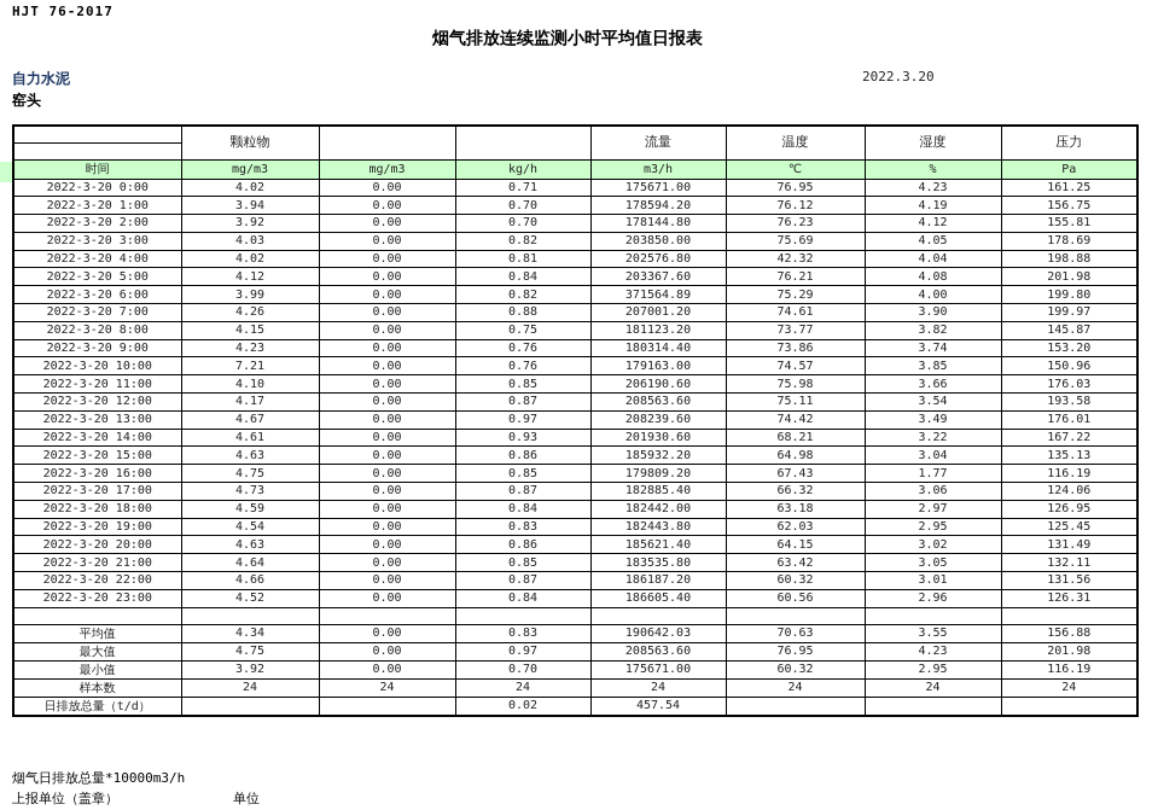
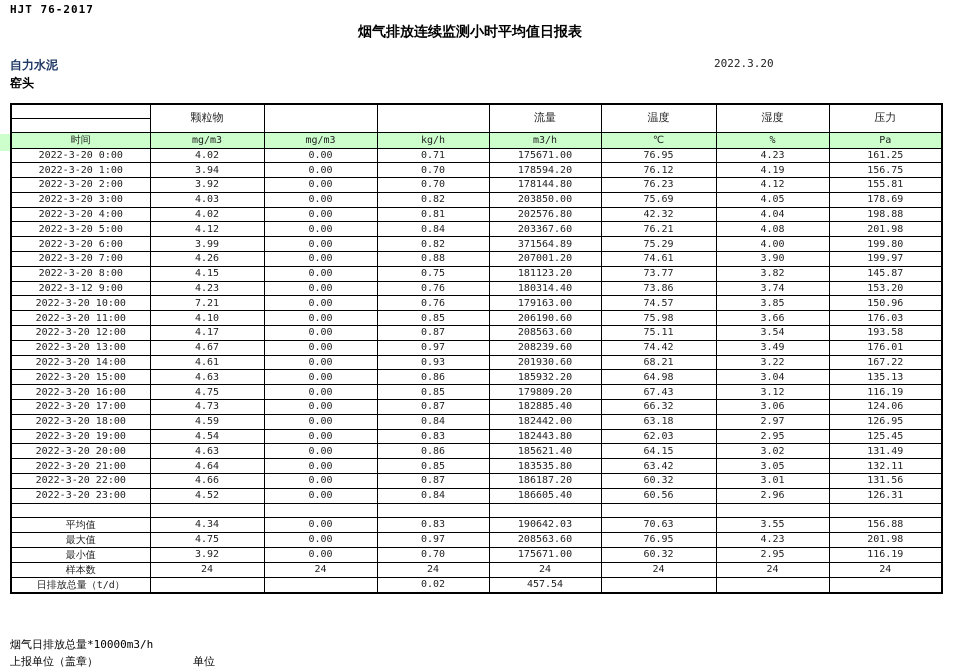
  HJT 76-2017
  烟气排放连续监测小时平均值日报表
  自力水泥
  窑头
  2022.3.20
  	颗粒物			流量	温度	湿度	压力
  时间	mg/m3	mg/m3	kg/h	m3/h	℃	%	Pa
  2022-3-20 0:00	4.02	0.00	0.71	175671.00	76.95	4.23	161.25
  2022-3-20 1:00	3.94	0.00	0.70	178594.20	76.12	4.19	156.75
  2022-3-20 2:00	3.92	0.00	0.70	178144.80	76.23	4.12	155.81
  2022-3-20 3:00	4.03	0.00	0.82	203850.00	75.69	4.05	178.69
  2022-3-20 4:00	4.02	0.00	0.81	202576.80	42.32	4.04	198.88
  2022-3-20 5:00	4.12	0.00	0.84	203367.60	76.21	4.08	201.98
  2022-3-20 6:00	3.99	0.00	0.82	371564.89	75.29	4.00	199.80
  2022-3-20 7:00	4.26	0.00	0.88	207001.20	74.61	3.90	199.97
  2022-3-20 8:00	4.15	0.00	0.75	181123.20	73.77	3.82	145.87
- 2022-3-20 9:00	4.23	0.00	0.76	180314.40	73.86	3.74	153.20
+ 2022-3-12 9:00	4.23	0.00	0.76	180314.40	73.86	3.74	153.20
  2022-3-20 10:00	7.21	0.00	0.76	179163.00	74.57	3.85	150.96
  2022-3-20 11:00	4.10	0.00	0.85	206190.60	75.98	3.66	176.03
  2022-3-20 12:00	4.17	0.00	0.87	208563.60	75.11	3.54	193.58
  2022-3-20 13:00	4.67	0.00	0.97	208239.60	74.42	3.49	176.01
  2022-3-20 14:00	4.61	0.00	0.93	201930.60	68.21	3.22	167.22
  2022-3-20 15:00	4.63	0.00	0.86	185932.20	64.98	3.04	135.13
- 2022-3-20 16:00	4.75	0.00	0.85	179809.20	67.43	1.77	116.19
+ 2022-3-20 16:00	4.75	0.00	0.85	179809.20	67.43	3.12	116.19
  2022-3-20 17:00	4.73	0.00	0.87	182885.40	66.32	3.06	124.06
  2022-3-20 18:00	4.59	0.00	0.84	182442.00	63.18	2.97	126.95
  2022-3-20 19:00	4.54	0.00	0.83	182443.80	62.03	2.95	125.45
  2022-3-20 20:00	4.63	0.00	0.86	185621.40	64.15	3.02	131.49
  2022-3-20 21:00	4.64	0.00	0.85	183535.80	63.42	3.05	132.11
  2022-3-20 22:00	4.66	0.00	0.87	186187.20	60.32	3.01	131.56
  2022-3-20 23:00	4.52	0.00	0.84	186605.40	60.56	2.96	126.31
  平均值	4.34	0.00	0.83	190642.03	70.63	3.55	156.88
  最大值	4.75	0.00	0.97	208563.60	76.95	4.23	201.98
  最小值	3.92	0.00	0.70	175671.00	60.32	2.95	116.19
  样本数	24	24	24	24	24	24	24
  日排放总量（t/d）			0.02	457.54
  烟气日排放总量*10000m3/h
  上报单位（盖章）
  单位
